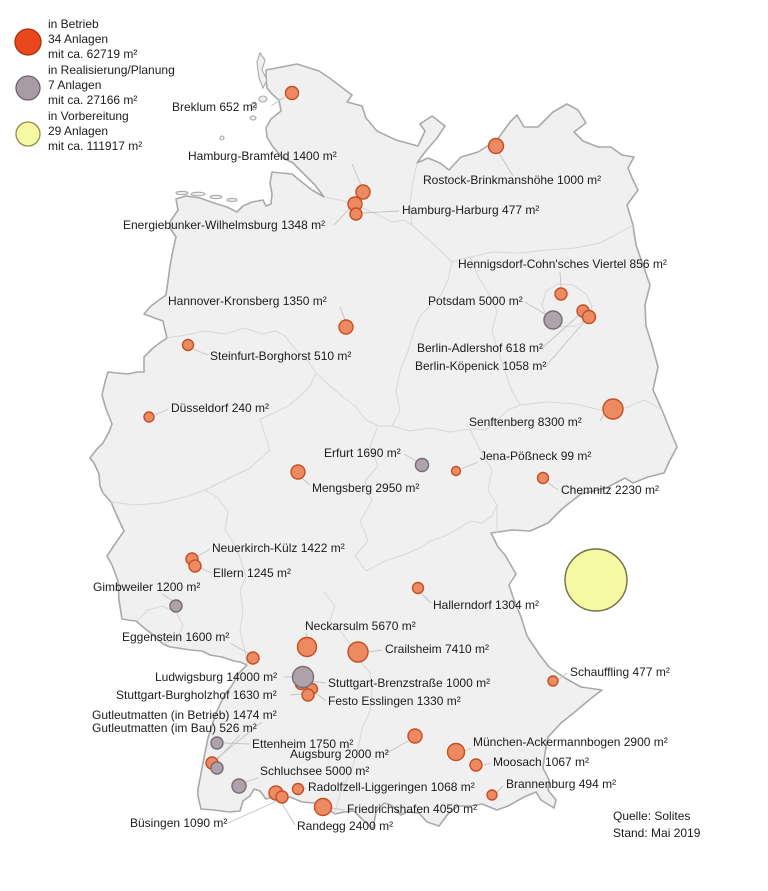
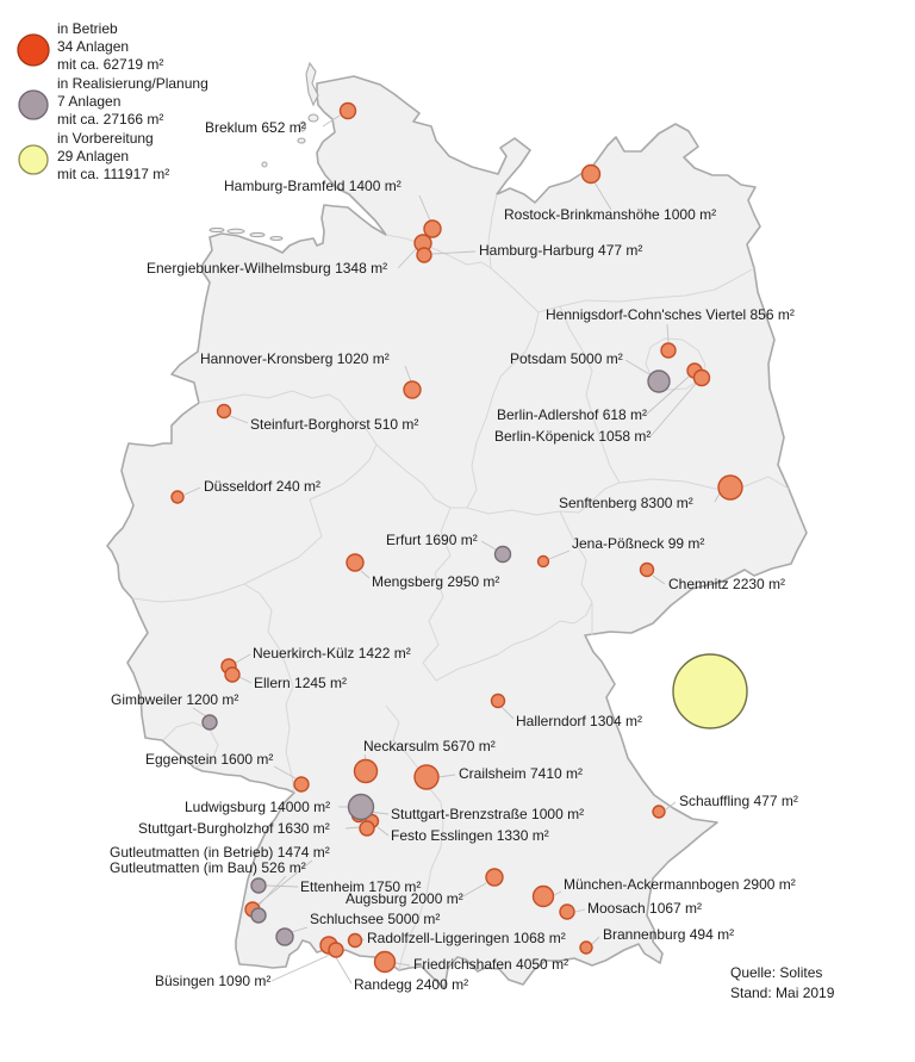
  Breklum 652 m²
  Hamburg-Bramfeld 1400 m²
  Rostock-Brinkmanshöhe 1000 m²
  Energiebunker-Wilhelmsburg 1348 m²
  Hamburg-Harburg 477 m²
  Hennigsdorf-Cohn'sches Viertel 856 m²
  Potsdam 5000 m²
  Berlin-Adlershof 618 m²
  Berlin-Köpenick 1058 m²
- Hannover-Kronsberg 1350 m²
+ Hannover-Kronsberg 1020 m²
  Steinfurt-Borghorst 510 m²
  Düsseldorf 240 m²
  Senftenberg 8300 m²
  Erfurt 1690 m²
  Jena-Pößneck 99 m²
  Mengsberg 2950 m²
  Chemnitz 2230 m²
  Neuerkirch-Külz 1422 m²
  Ellern 1245 m²
  Gimbweiler 1200 m²
  Hallerndorf 1304 m²
  Eggenstein 1600 m²
  Neckarsulm 5670 m²
  Crailsheim 7410 m²
  Stuttgart-Brenzstraße 1000 m²
  Festo Esslingen 1330 m²
  Ludwigsburg 14000 m²
  Stuttgart-Burgholzhof 1630 m²
  Gutleutmatten (in Betrieb) 1474 m²
  Gutleutmatten (im Bau) 526 m²
  Ettenheim 1750 m²
  Augsburg 2000 m²
  Schluchsee 5000 m²
  Radolfzell-Liggeringen 1068 m²
  Randegg 2400 m²
  Büsingen 1090 m²
  Friedrichshafen 4050 m²
  München-Ackermannbogen 2900 m²
  Moosach 1067 m²
  Brannenburg 494 m²
  Schauffling 477 m²
  in Betrieb
  34 Anlagen
  mit ca. 62719 m²
  in Realisierung/Planung
  7 Anlagen
  mit ca. 27166 m²
  in Vorbereitung
  29 Anlagen
  mit ca. 111917 m²
  Quelle: Solites
  Stand: Mai 2019
